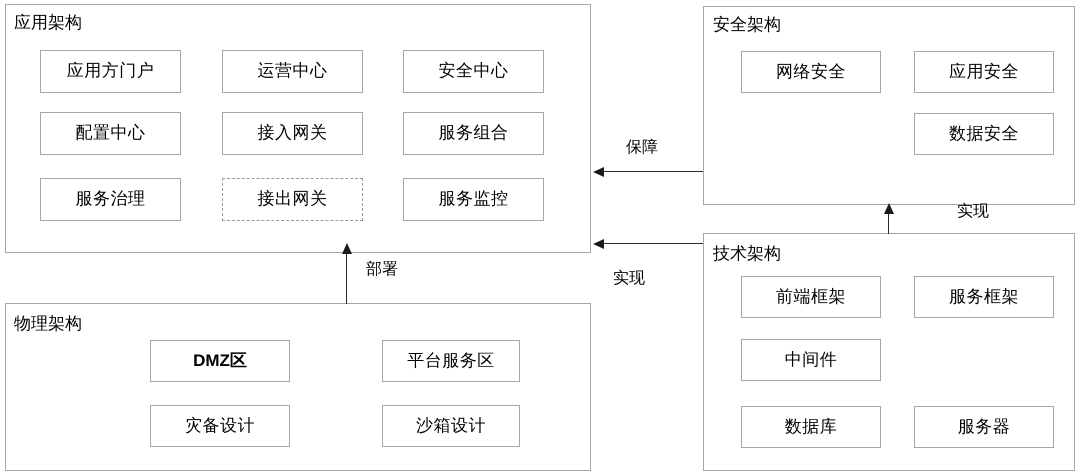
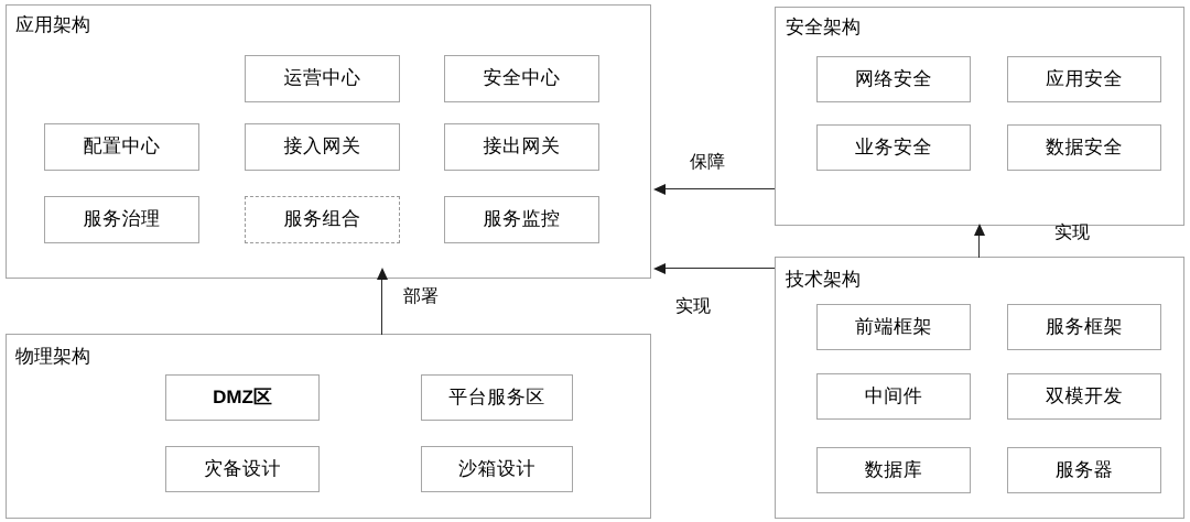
  应用架构
- 应用方门户
  运营中心
  安全中心
  配置中心
  接入网关
- 服务组合
+ 接出网关
  服务治理
- 接出网关
+ 服务组合
  服务监控
  安全架构
  网络安全
  应用安全
+ 业务安全
  数据安全
  技术架构
  前端框架
  服务框架
  中间件
+ 双模开发
  数据库
  服务器
  物理架构
  DMZ区
  平台服务区
  灾备设计
  沙箱设计
  保障
  实现
  实现
  部署
